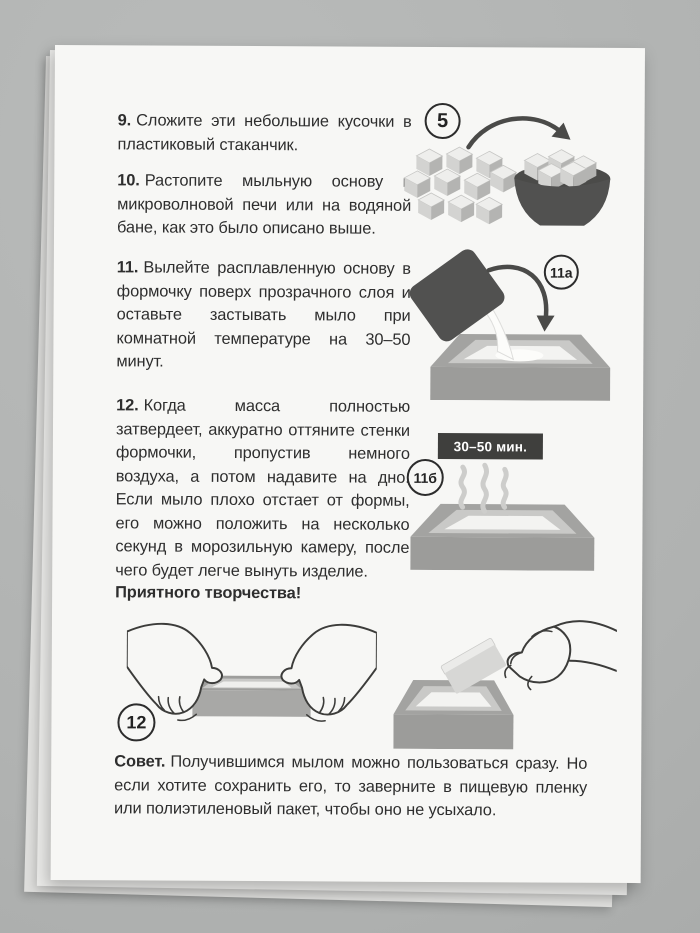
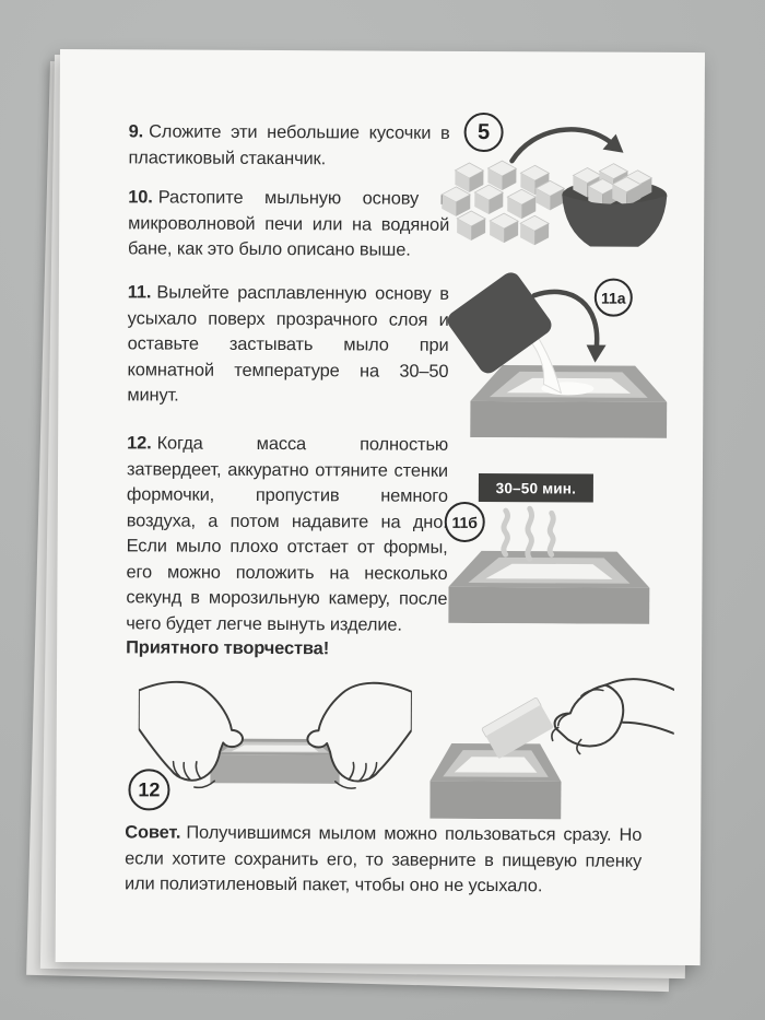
  9. Сложите эти небольшие кусочки в пластиковый стаканчик.
  10. Растопите мыльную основу микроволновой печи или на водяной бане, как это было описано выше.
- 11. Вылейте расплавленную основу в формочку поверх прозрачного слоя и оставьте застывать мыло при комнатной температуре на 30–50 минут.
+ 11. Вылейте расплавленную основу в усыхало поверх прозрачного слоя и оставьте застывать мыло при комнатной температуре на 30–50 минут.
  12. Когда масса полностью затвердеет, аккуратно оттяните стенки формочки, пропустив немного воздуха, а потом надавите на дно Если мыло плохо отстает от формы, его можно положить на несколько секунд в морозильную камеру, после чего будет легче вынуть изделие.
  Приятного творчества!
  Совет. Получившимся мылом можно пользоваться сразу. Но если хотите сохранить его, то заверните в пищевую пленку или полиэтиленовый пакет, чтобы оно не усыхало.
  5
  11а
  30–50 мин.
  11б
  12
